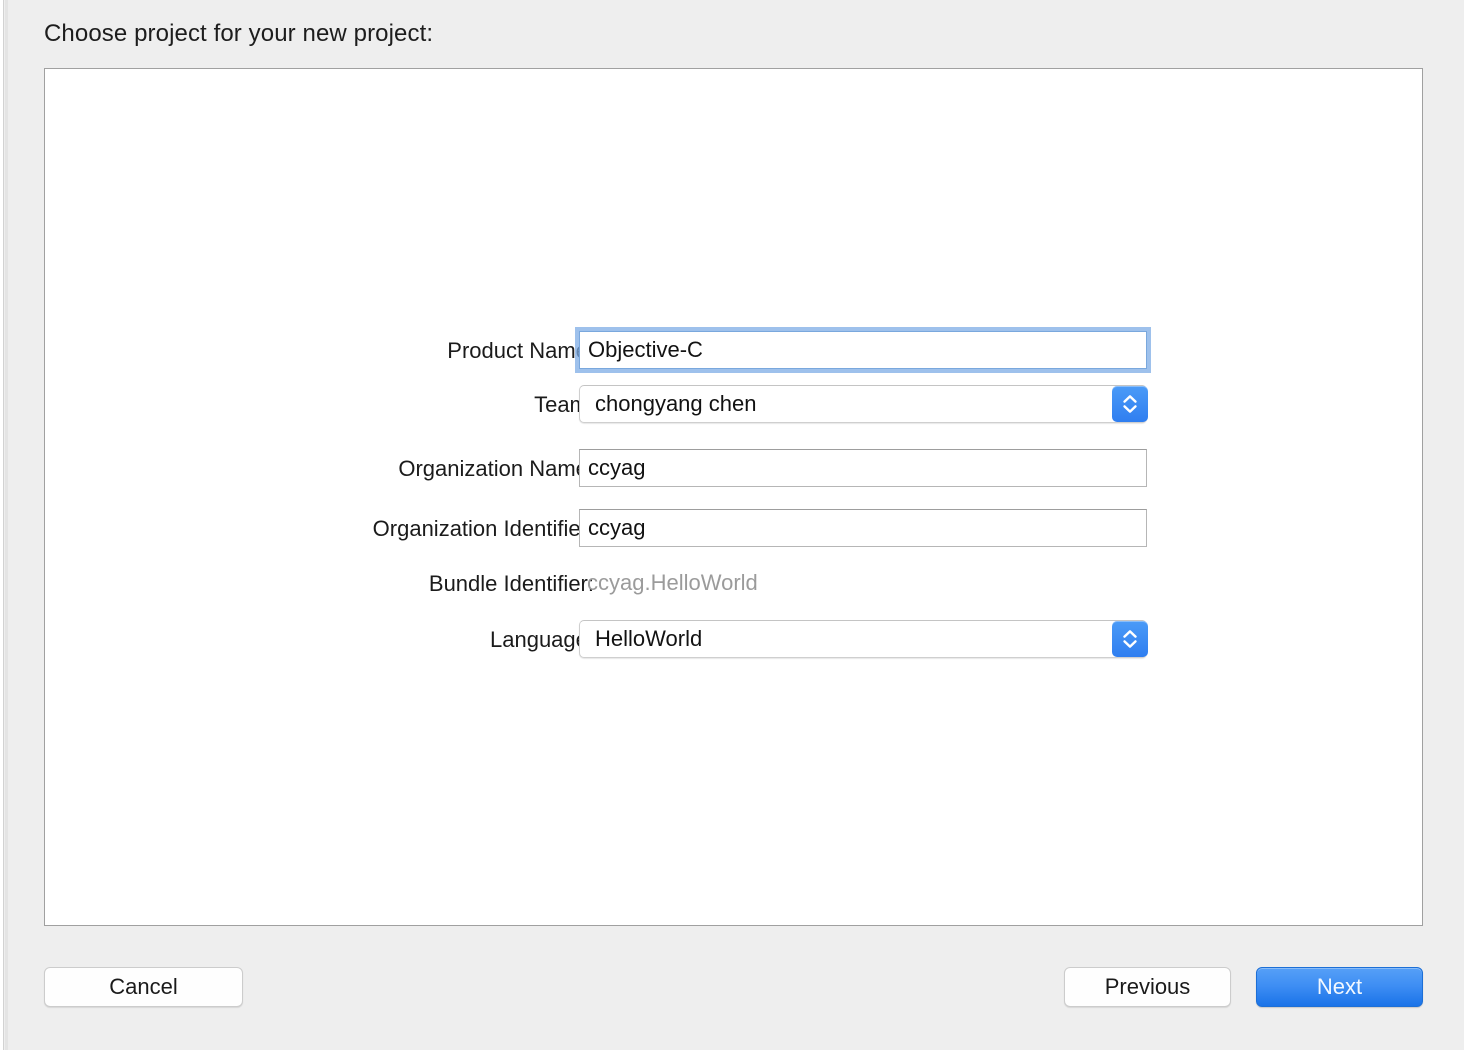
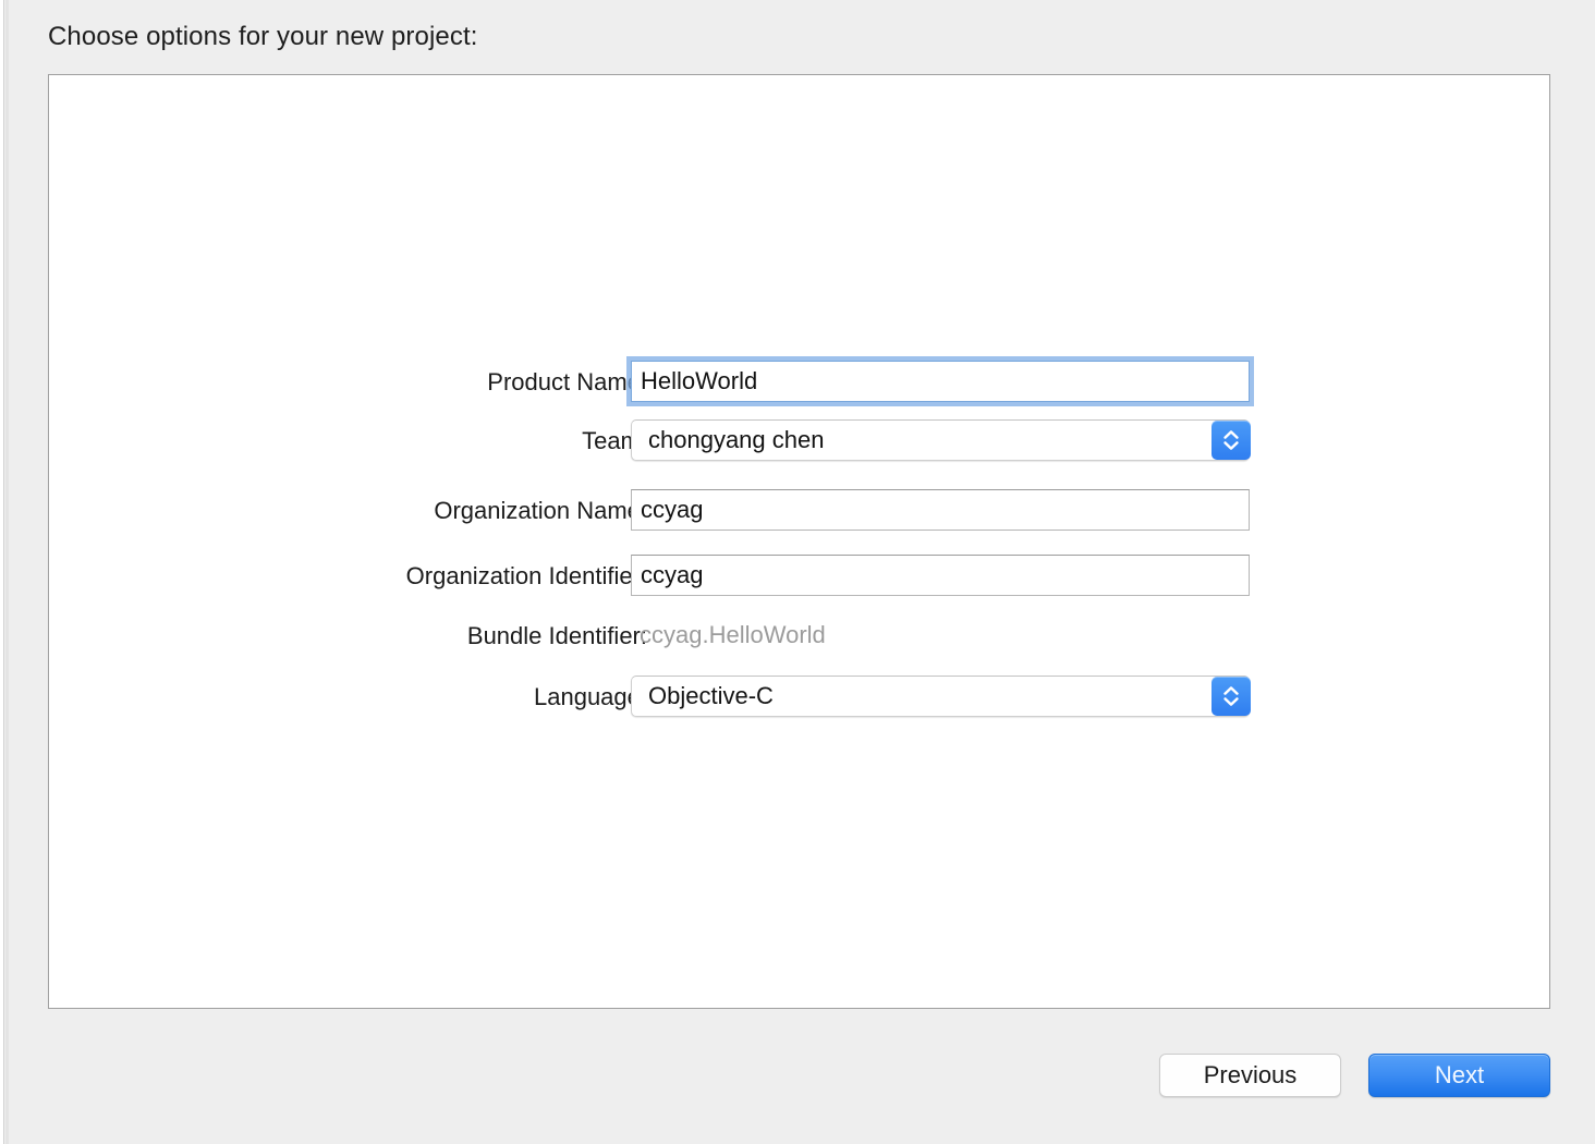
- Choose project for your new project:
+ Choose options for your new project:
  Product Nam
- Objective-C
+ HelloWorld
  chongyang chen
  Organization Nam
  ccyag
  Organization Identifie
  ccyag
  Bundle Identifier:
  ccyag.HelloWorld
  Languag
- HelloWorld
+ Objective-C
- Cancel
  Previous
  Next
